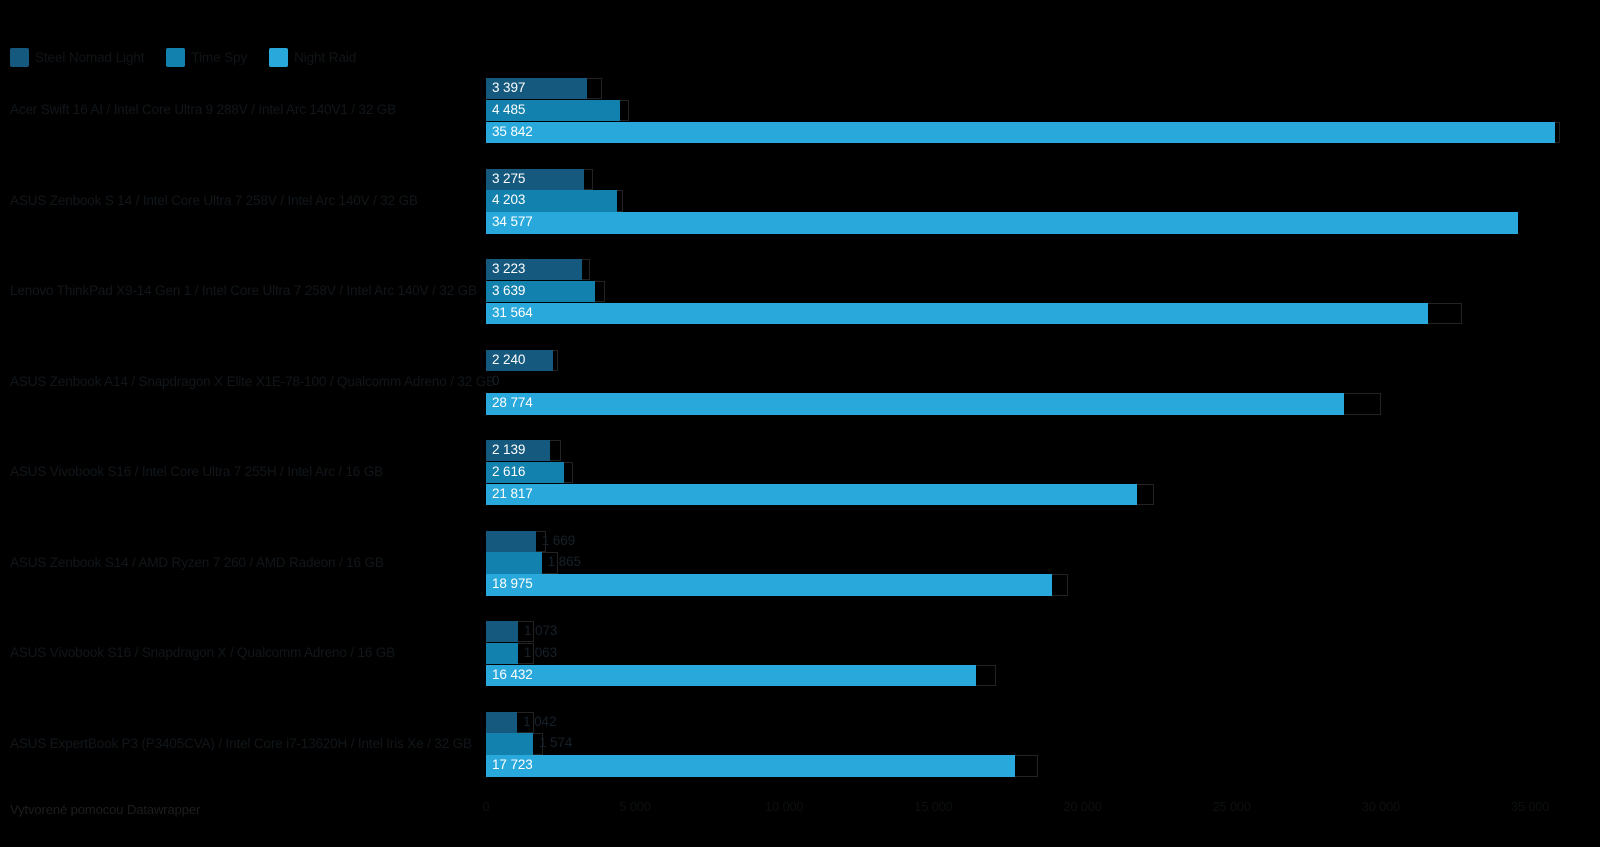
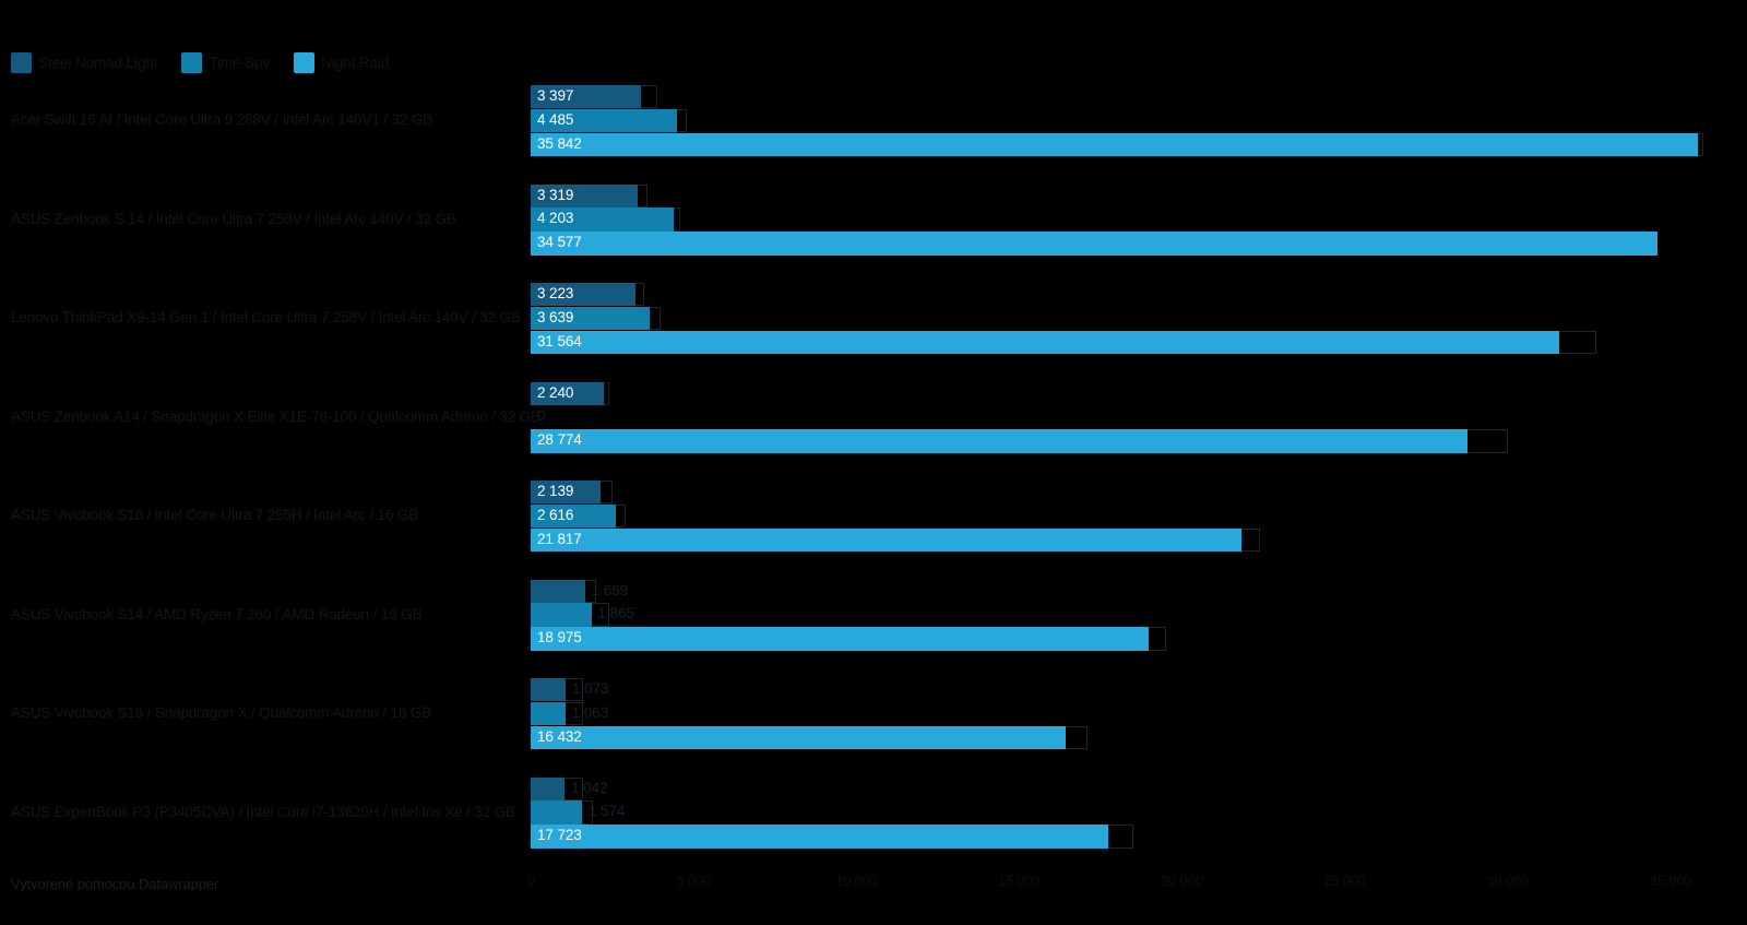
  Acer Swift 16 AI / Intel Core Ultra 9 288V / Intel Arc 140V1 / 32 GB
  3 397
  4 485
  35 842
  ASUS Zenbook S 14 / Intel Core Ultra 7 258V / Intel Arc 140V / 32 GB
- 3 275
+ 3 319
  4 203
  34 577
  Lenovo ThinkPad X9-14 Gen 1 / Intel Core Ultra 7 258V / Intel Arc 140V / 32 GB
  3 223
  3 639
  31 564
  ASUS Zenbook A14 / Snapdragon X Elite X1E-78-100 / Qualcomm Adreno / 32 G
  2 240
  0
  28 774
  ASUS Vivobook S16 / Intel Core Ultra 7 255H / Intel Arc / 16 GB
  2 139
  2 616
  21 817
- ASUS Zenbook S14 / AMD Ryzen 7 260 / AMD Radeon / 16 GB
+ ASUS Vivobook S14 / AMD Ryzen 7 260 / AMD Radeon / 16 GB
  1 669
  1 865
  18 975
  ASUS Vivobook S16 / Snapdragon X / Qualcomm Adreno / 16 GB
  1 073
  1 063
  16 432
  ASUS ExpertBook P3 (P3405CVA) / Intel Core i7-13620H / Intel Iris Xe / 32 GB
  1 042
  1 574
  17 723
  Vytvorené pomocou Datawrapper
